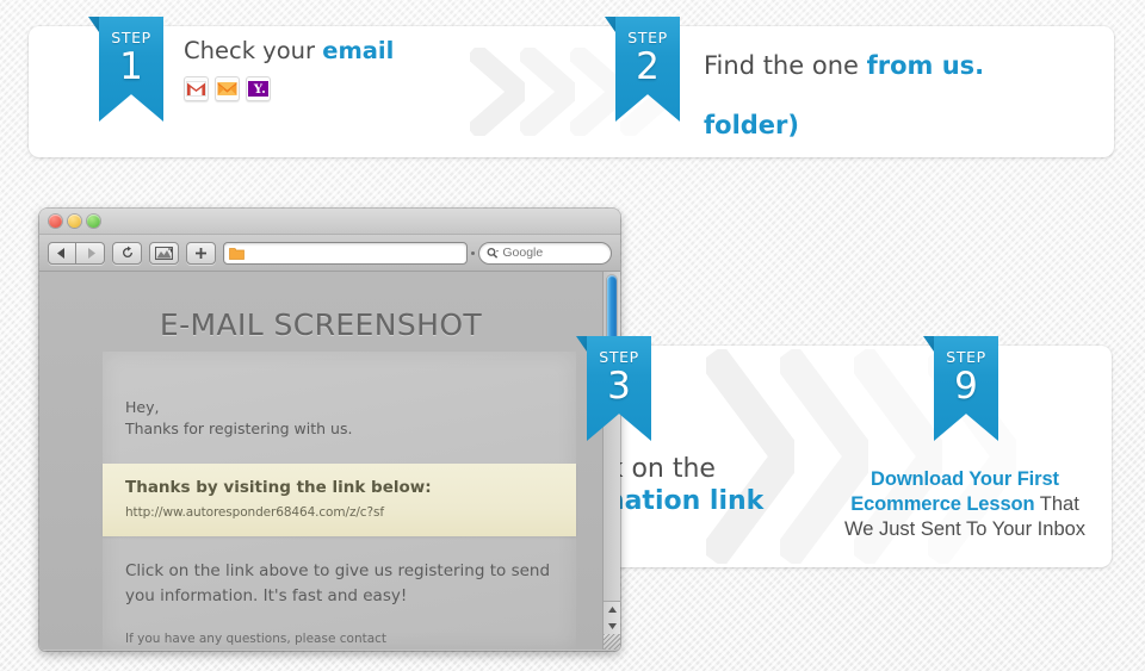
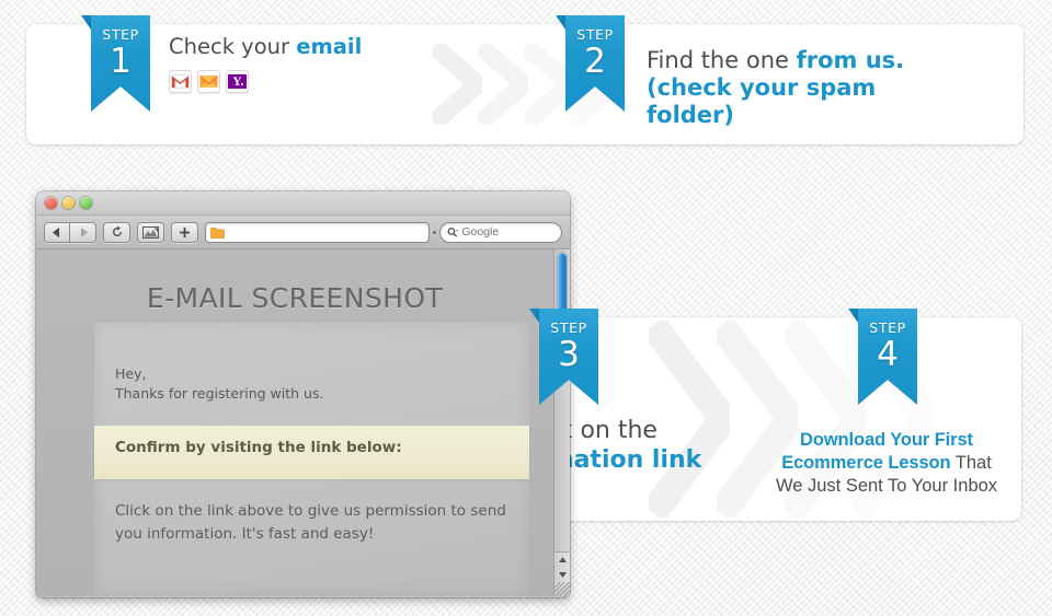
  STEP
  1
  Check your email
  Y
  STEP
  2
  Find the one from us.
+ (check your spam
  folder)
  Google
  E-MAIL SCREENSHOT
  Hey,
  Thanks for registering with us.
- Thanks by visiting the link below:
+ Confirm by visiting the link below:
- http://ww.autoresponder68464.com/z/c?sf
- Click on the link above to give us registering to send you information. It's fast and easy!
+ Click on the link above to give us permission to send you information. It's fast and easy!
- If you have any questions, please contact
  STEP
  3
  STEP
- 9
+ 4
  Download Your First
  Ecommerce Lesson That
  We Just Sent To Your Inbox
